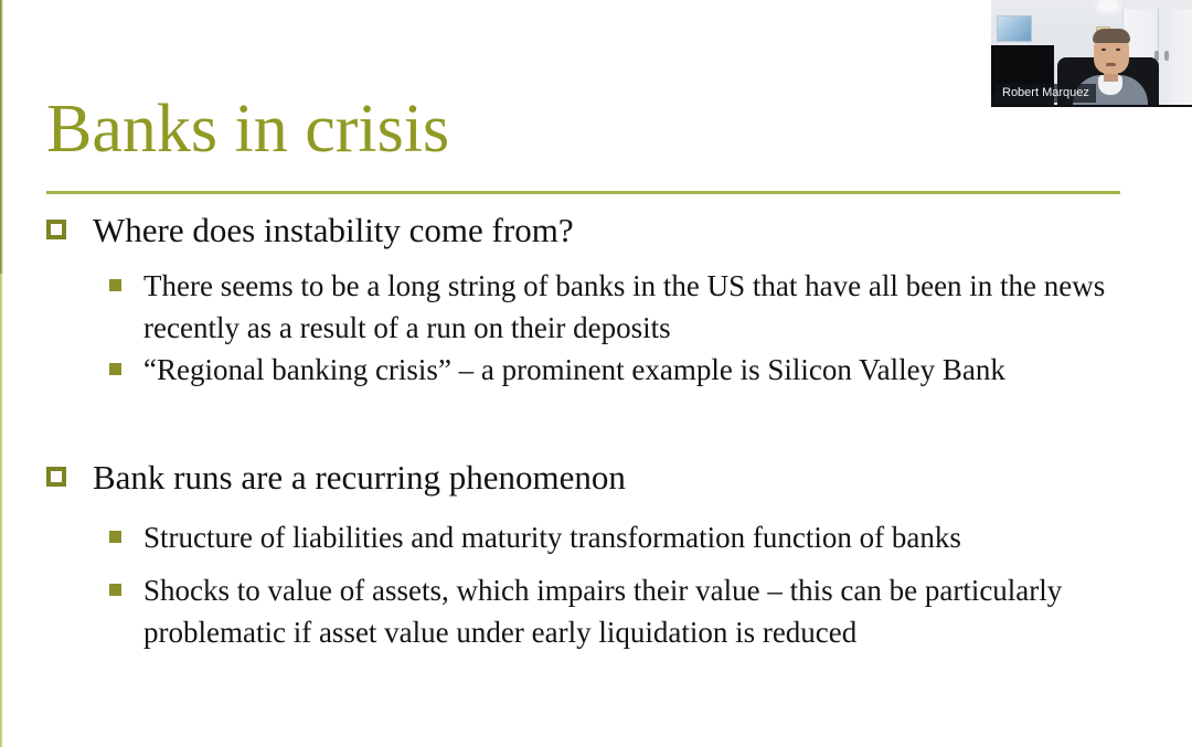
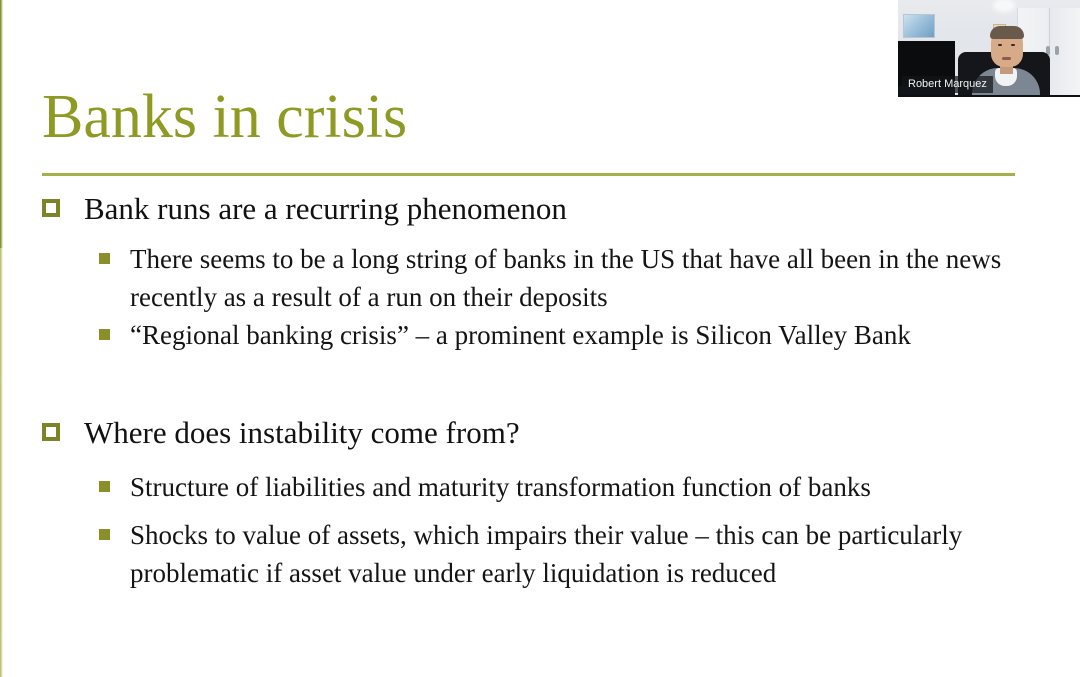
  Banks in crisis
- Where does instability come from?
+ Bank runs are a recurring phenomenon
  There seems to be a long string of banks in the US that have all been in the news recently as a result of a run on their deposits
  “Regional banking crisis” – a prominent example is Silicon Valley Bank
- Bank runs are a recurring phenomenon
+ Where does instability come from?
  Structure of liabilities and maturity transformation function of banks
  Shocks to value of assets, which impairs their value – this can be particularly problematic if asset value under early liquidation is reduced
  Robert Marquez
